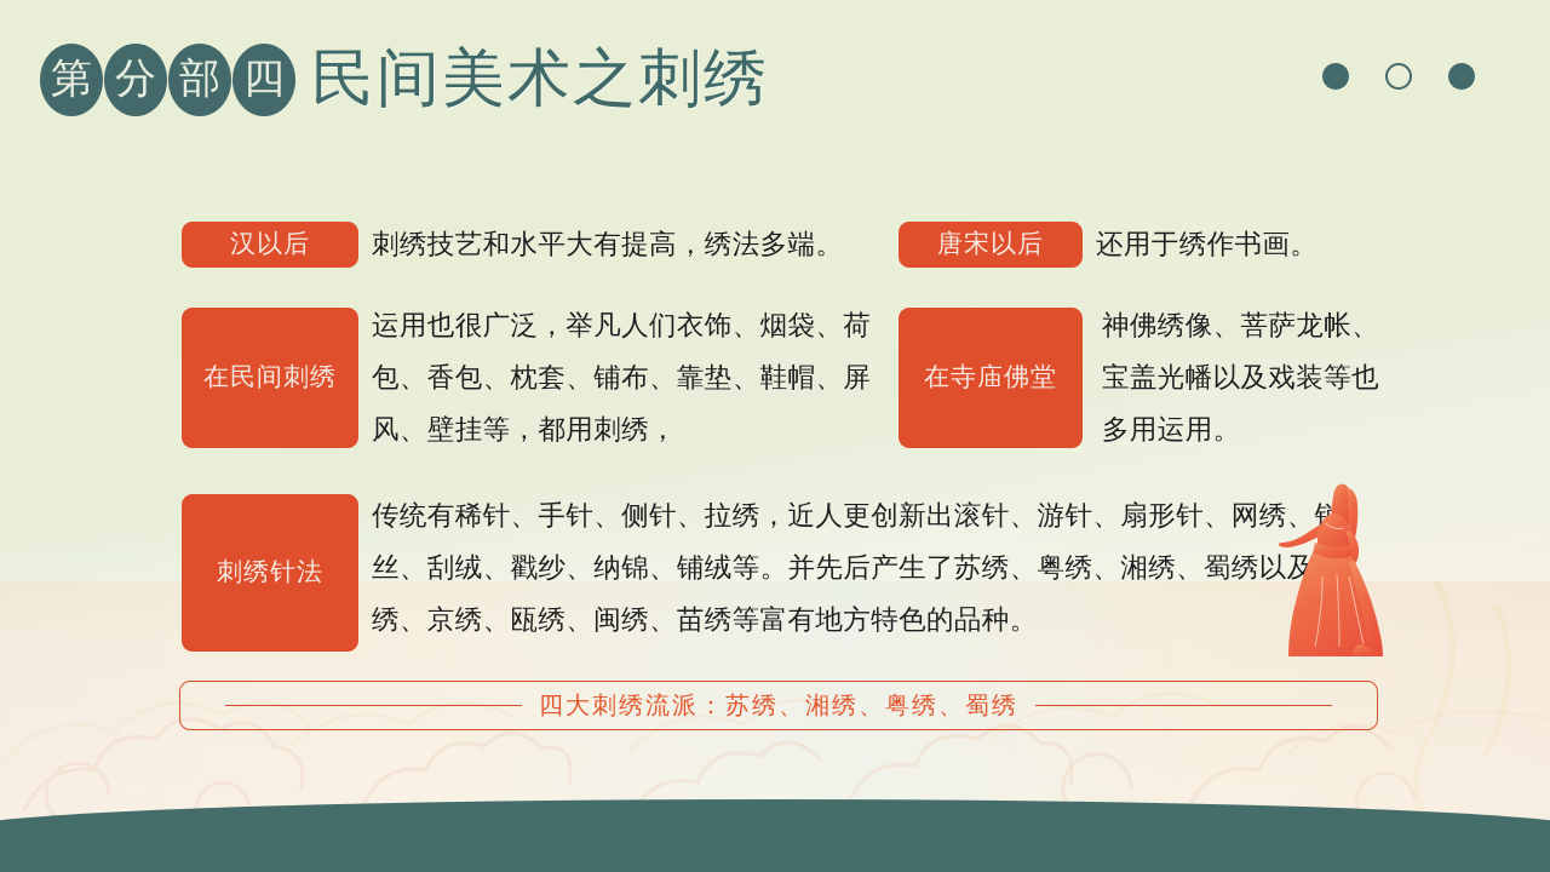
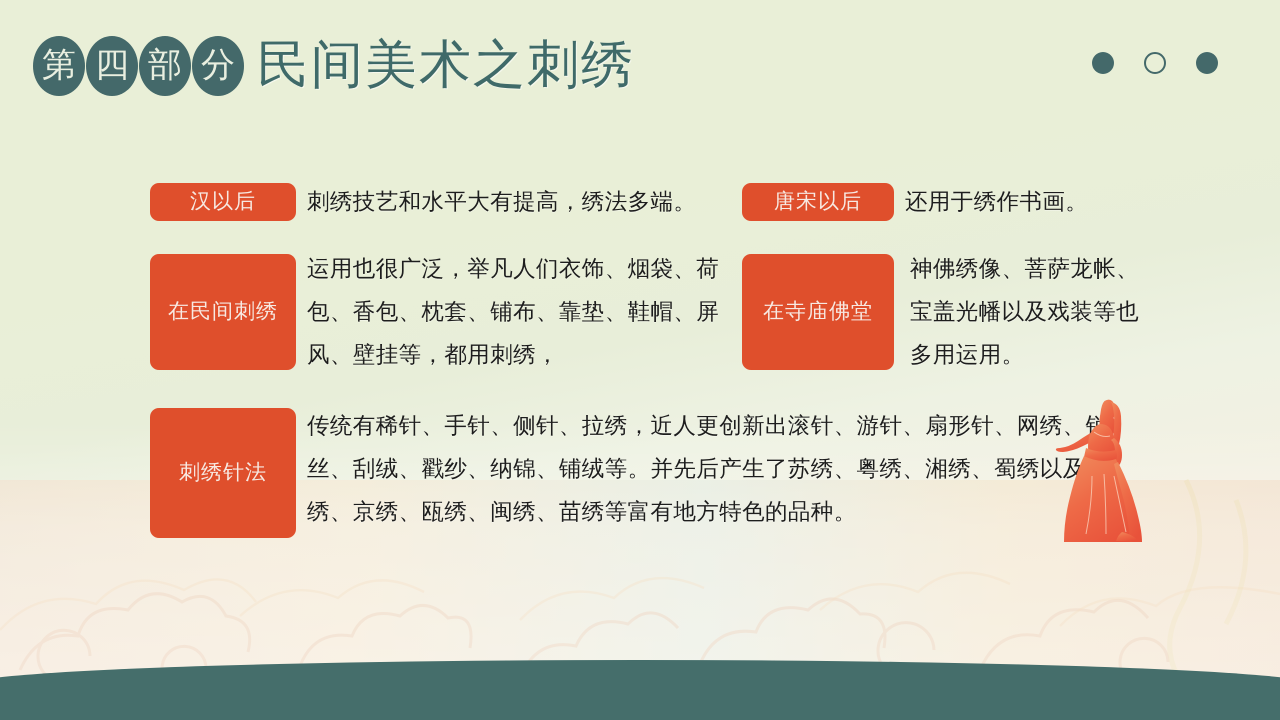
  第
- 分
+ 四
  部
- 四
+ 分
  民间美术之刺绣
  汉以后
  刺绣技艺和水平大有提高，绣法多端。
  唐宋以后
  还用于绣作书画。
  在民间刺绣
  运用也很广泛，举凡人们衣饰、烟袋、荷包、香包、枕套、铺布、靠垫、鞋帽、屏风、壁挂等，都用刺绣，
  在寺庙佛堂
  神佛绣像、菩萨龙帐、宝盖光幡以及戏装等也多用运用。
  刺绣针法
  传统有稀针、手针、侧针、拉绣，近人更创新出滚针、游针、扇形针、网绣、丝、刮绒、戳纱、纳锦、铺绒等。并先后产生了苏绣、粤绣、湘绣、蜀绣以及绣、京绣、瓯绣、闽绣、苗绣等富有地方特色的品种。
- 四大刺绣流派：苏绣、湘绣、粤绣、蜀绣
